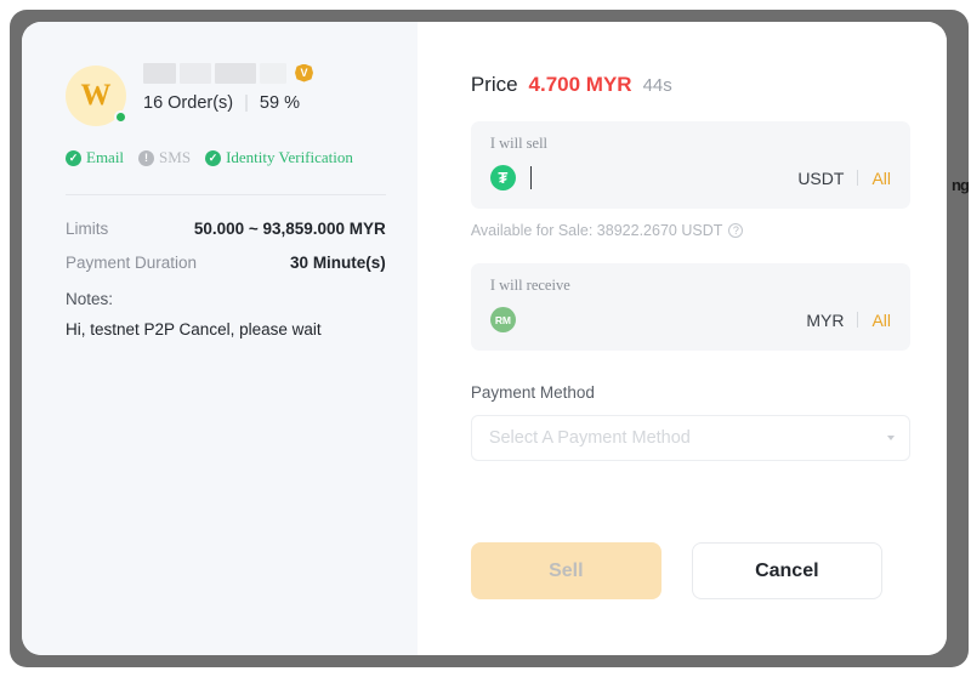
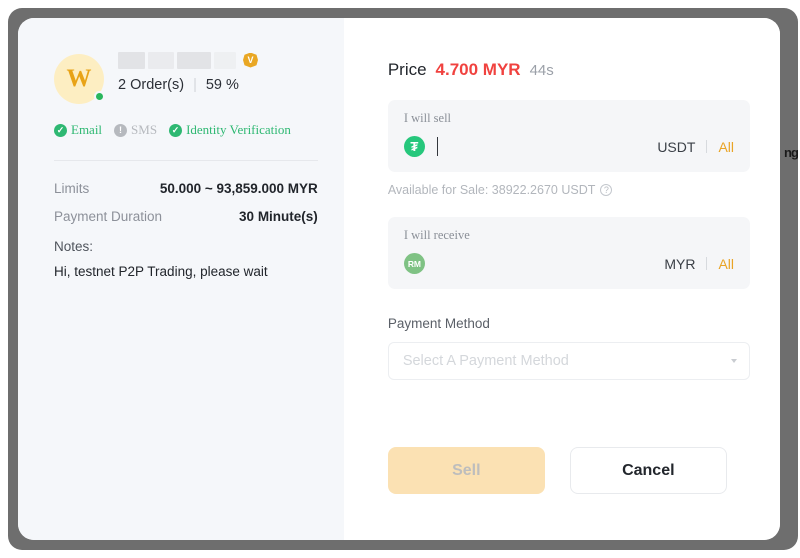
  ng
  W
  V
- 16 Order(s)
+ 2 Order(s)
  59 %
  ✓
  Email
  !
  SMS
  ✓
  Identity Verification
  Limits
  50.000 ~ 93,859.000 MYR
  Payment Duration
  30 Minute(s)
  Notes:
- Hi, testnet P2P Cancel, please wait
+ Hi, testnet P2P Trading, please wait
  Price
  4.700 MYR
  44s
  I will sell
  ₮
  USDT
  All
  Available for Sale: 38922.2670 USDT
  ?
  I will receive
  RM
  MYR
  All
  Payment Method
  Select A Payment Method
  Sell
  Cancel
